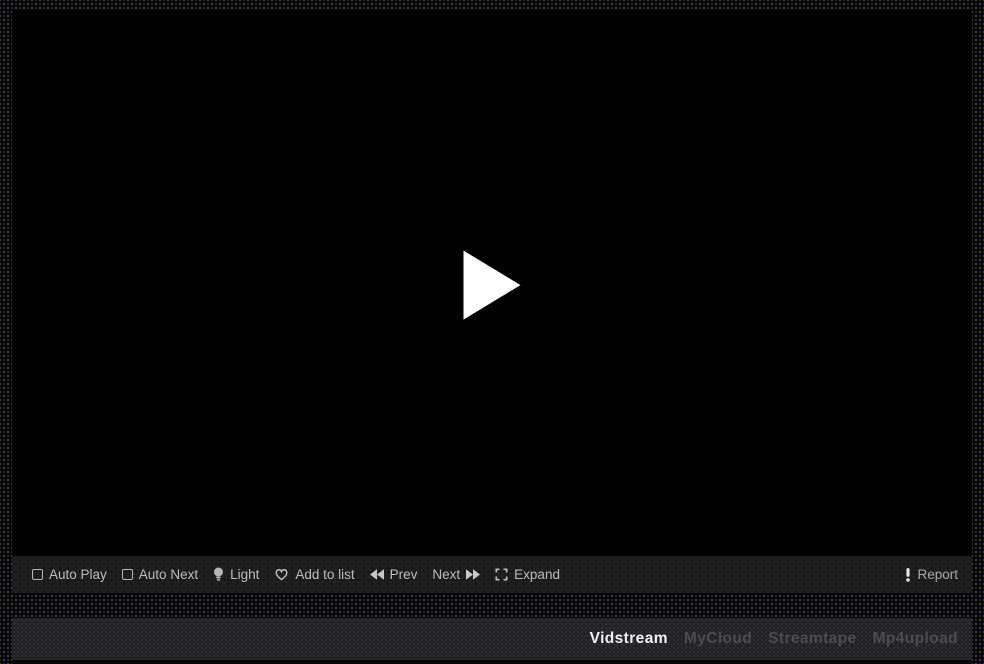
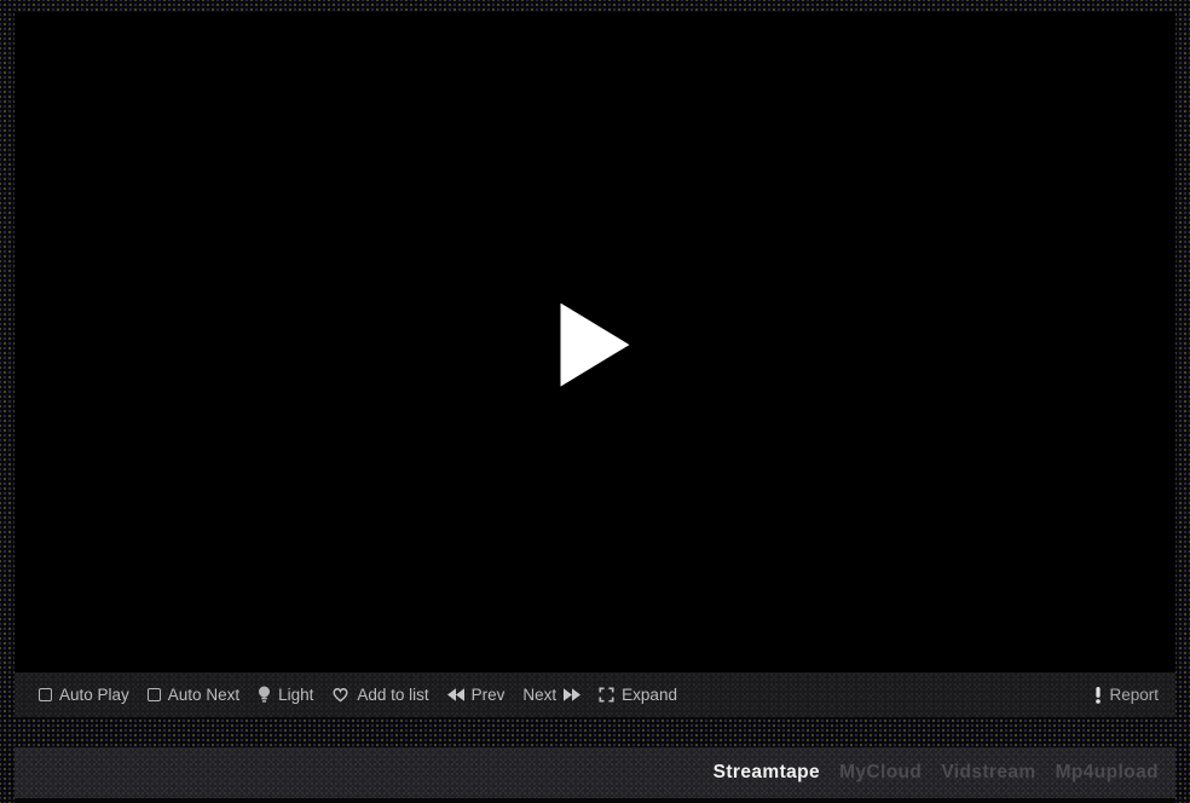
  Auto Play
  Auto Next
  Light
  Add to list
  Prev
  Next
  Expand
  Report
- Vidstream
+ Streamtape
  MyCloud
- Streamtape
+ Vidstream
  Mp4upload
